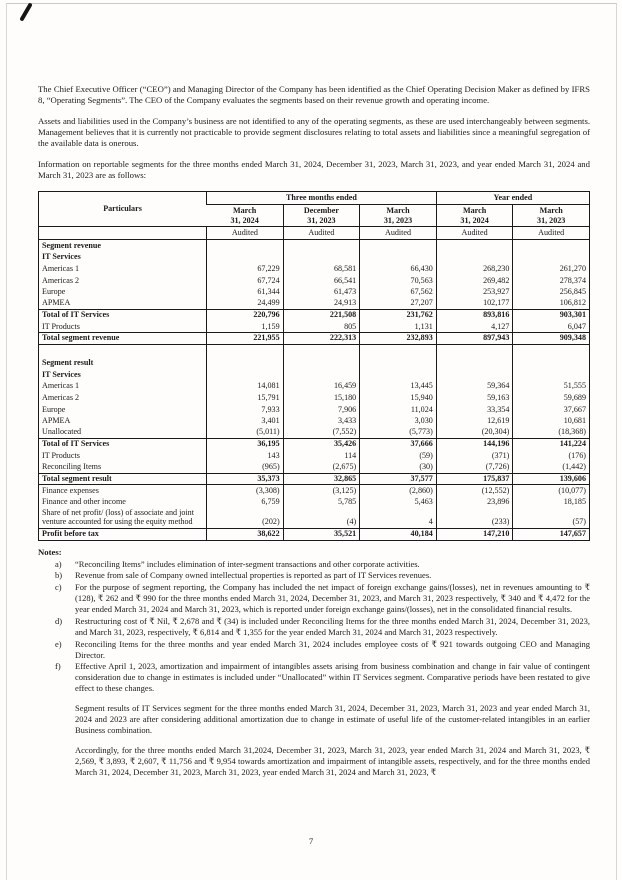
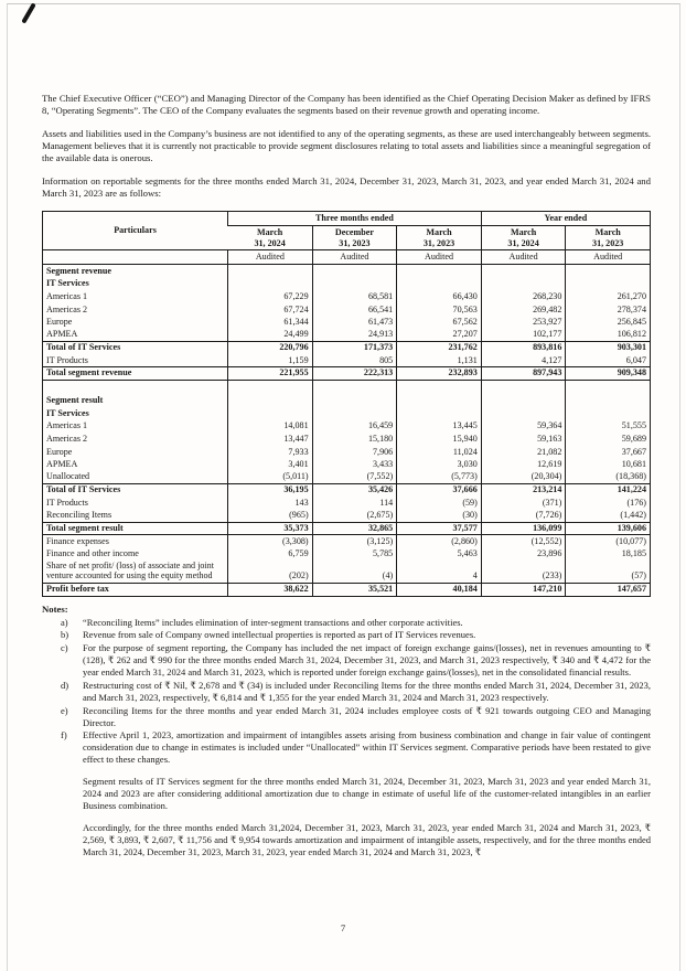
  The Chief Executive Officer (“CEO”) and Managing Director of the Company has been identified as the Chief Operating Decision Maker as defined by IFRS 8, “Operating Segments”. The CEO of the Company evaluates the segments based on their revenue growth and operating income.
  Assets and liabilities used in the Company’s business are not identified to any of the operating segments, as these are used interchangeably between segments. Management believes that it is currently not practicable to provide segment disclosures relating to total assets and liabilities since a meaningful segregation of the available data is onerous.
  Information on reportable segments for the three months ended March 31, 2024, December 31, 2023, March 31, 2023, and year ended March 31, 2024 and March 31, 2023 are as follows:
  Particulars	Three months ended	Year ended
  March31, 2024	December31, 2023	March31, 2023	March31, 2024	March31, 2023
  	Audited	Audited	Audited	Audited	Audited
  Segment revenue
  IT Services
  Americas 1	67,229	68,581	66,430	268,230	261,270
  Americas 2	67,724	66,541	70,563	269,482	278,374
  Europe	61,344	61,473	67,562	253,927	256,845
  APMEA	24,499	24,913	27,207	102,177	106,812
- Total of IT Services	220,796	221,508	231,762	893,816	903,301
+ Total of IT Services	220,796	171,373	231,762	893,816	903,301
  IT Products	1,159	805	1,131	4,127	6,047
  Total segment revenue	221,955	222,313	232,893	897,943	909,348
  Segment result
  IT Services
  Americas 1	14,081	16,459	13,445	59,364	51,555
- Americas 2	15,791	15,180	15,940	59,163	59,689
+ Americas 2	13,447	15,180	15,940	59,163	59,689
- Europe	7,933	7,906	11,024	33,354	37,667
+ Europe	7,933	7,906	11,024	21,082	37,667
  APMEA	3,401	3,433	3,030	12,619	10,681
  Unallocated	(5,011)	(7,552)	(5,773)	(20,304)	(18,368)
- Total of IT Services	36,195	35,426	37,666	144,196	141,224
+ Total of IT Services	36,195	35,426	37,666	213,214	141,224
  IT Products	143	114	(59)	(371)	(176)
  Reconciling Items	(965)	(2,675)	(30)	(7,726)	(1,442)
- Total segment result	35,373	32,865	37,577	175,837	139,606
+ Total segment result	35,373	32,865	37,577	136,099	139,606
  Finance expenses	(3,308)	(3,125)	(2,860)	(12,552)	(10,077)
  Finance and other income	6,759	5,785	5,463	23,896	18,185
  Share of net profit/ (loss) of associate and joint venture accounted for using the equity method	(202)	(4)	4	(233)	(57)
  Profit before tax	38,622	35,521	40,184	147,210	147,657
  Notes:
  a)
  “Reconciling Items” includes elimination of inter-segment transactions and other corporate activities.
  b)
  Revenue from sale of Company owned intellectual properties is reported as part of IT Services revenues.
  c)
  For the purpose of segment reporting, the Company has included the net impact of foreign exchange gains/(losses), net in revenues amounting to ₹ (128), ₹ 262 and ₹ 990 for the three months ended March 31, 2024, December 31, 2023, and March 31, 2023 respectively, ₹ 340 and ₹ 4,472 for the year ended March 31, 2024 and March 31, 2023, which is reported under foreign exchange gains/(losses), net in the consolidated financial results.
  d)
  Restructuring cost of ₹ Nil, ₹ 2,678 and ₹ (34) is included under Reconciling Items for the three months ended March 31, 2024, December 31, 2023, and March 31, 2023, respectively, ₹ 6,814 and ₹ 1,355 for the year ended March 31, 2024 and March 31, 2023 respectively.
  e)
  Reconciling Items for the three months and year ended March 31, 2024 includes employee costs of ₹ 921 towards outgoing CEO and Managing Director.
  f)
  Effective April 1, 2023, amortization and impairment of intangibles assets arising from business combination and change in fair value of contingent consideration due to change in estimates is included under “Unallocated” within IT Services segment. Comparative periods have been restated to give effect to these changes.
  Segment results of IT Services segment for the three months ended March 31, 2024, December 31, 2023, March 31, 2023 and year ended March 31, 2024 and 2023 are after considering additional amortization due to change in estimate of useful life of the customer-related intangibles in an earlier Business combination.
  Accordingly, for the three months ended March 31,2024, December 31, 2023, March 31, 2023, year ended March 31, 2024 and March 31, 2023, ₹ 2,569, ₹ 3,893, ₹ 2,607, ₹ 11,756 and ₹ 9,954 towards amortization and impairment of intangible assets, respectively, and for the three months ended March 31, 2024, December 31, 2023, March 31, 2023, year ended March 31, 2024 and March 31, 2023, ₹
  7
